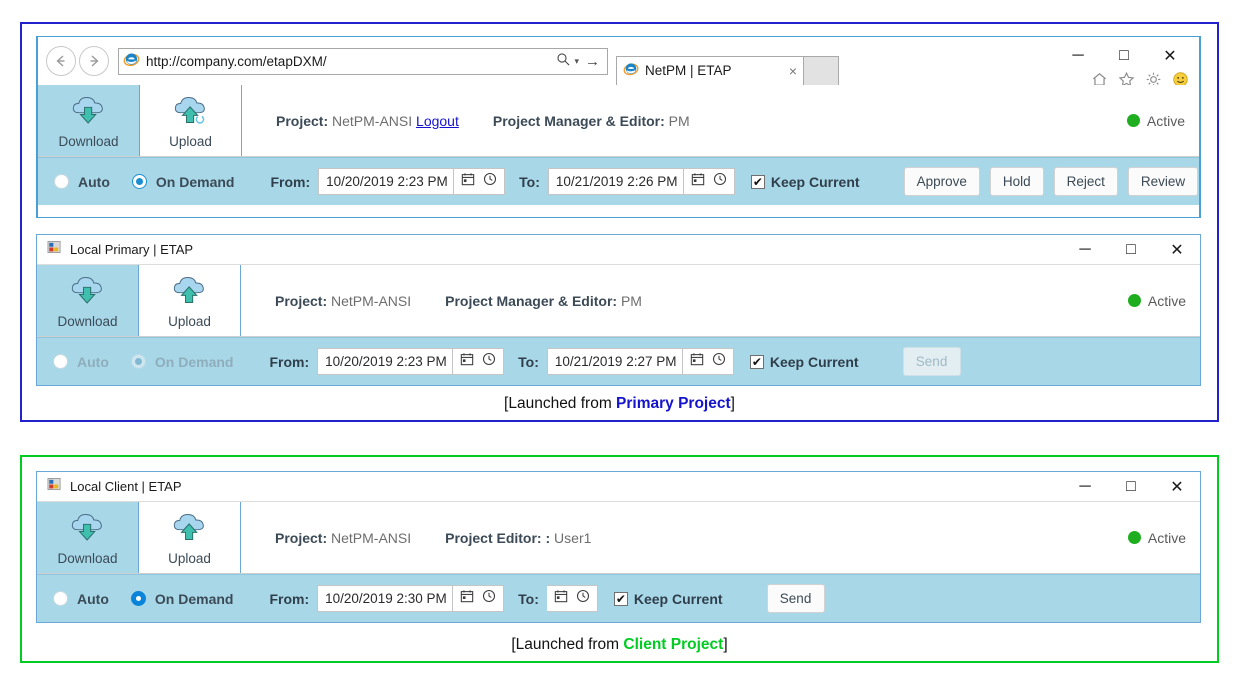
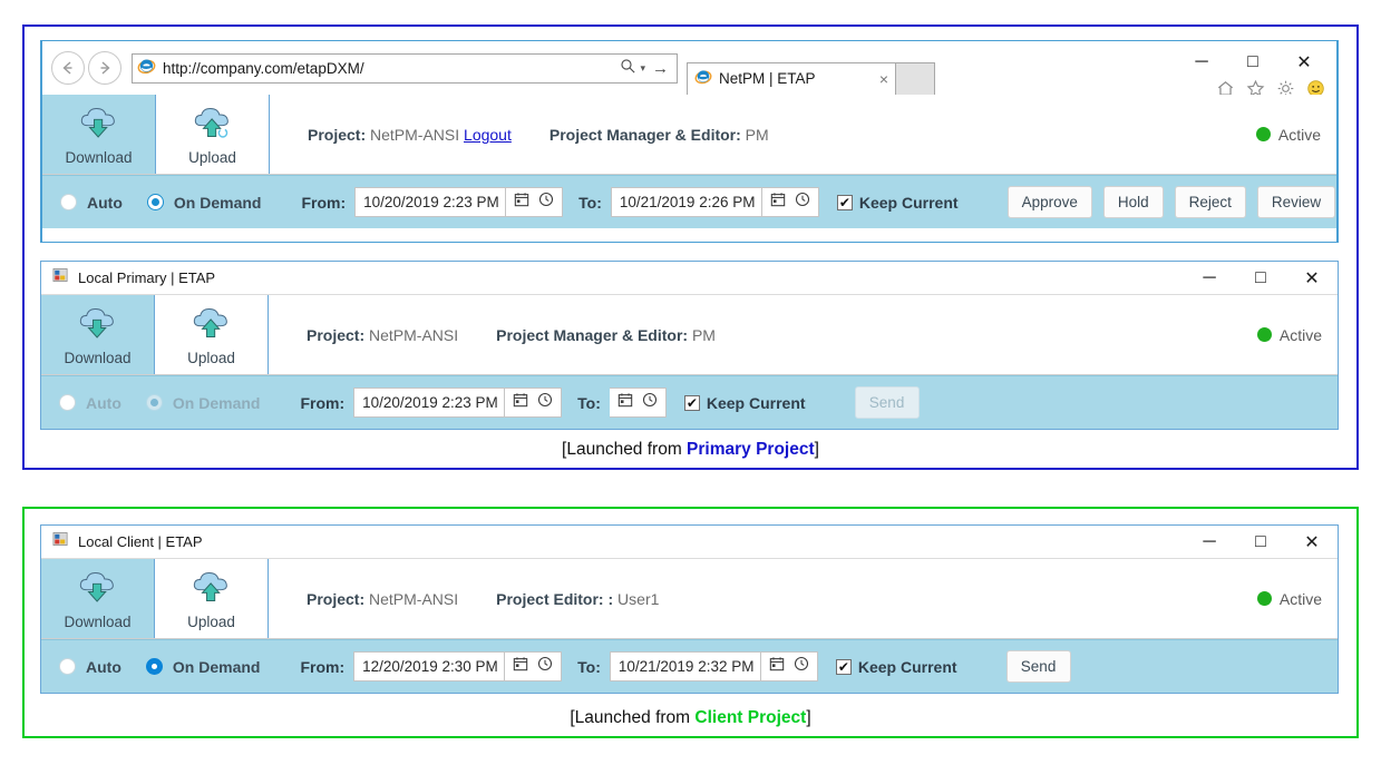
  http://company.com/etapDXM/
  ▾
  →
  NetPM | ETAP
  ×
  ─
  □
  ✕
  Download
  Upload
  Project: NetPM-ANSI Logout
  Project Manager & Editor: PM
  Active
  Auto
  On Demand
  From:
  10/20/2019 2:23 PM
  To:
  10/21/2019 2:26 PM
  ✔
  Keep Current
  Approve
  Hold
  Reject
  Review
  Local Primary | ETAP
  ─
  □
  ✕
  Download
  Upload
  Project: NetPM-ANSI
  Project Manager & Editor: PM
  Active
  Auto
  On Demand
  From:
  10/20/2019 2:23 PM
  To:
- 10/21/2019 2:27 PM
  ✔
  Keep Current
  Send
  [Launched from Primary Project]
  Local Client | ETAP
  ─
  □
  ✕
  Download
  Upload
  Project: NetPM-ANSI
  Project Editor: : User1
  Active
  Auto
  On Demand
  From:
- 10/20/2019 2:30 PM
+ 12/20/2019 2:30 PM
  To:
+ 10/21/2019 2:32 PM
  ✔
  Keep Current
  Send
  [Launched from Client Project]
